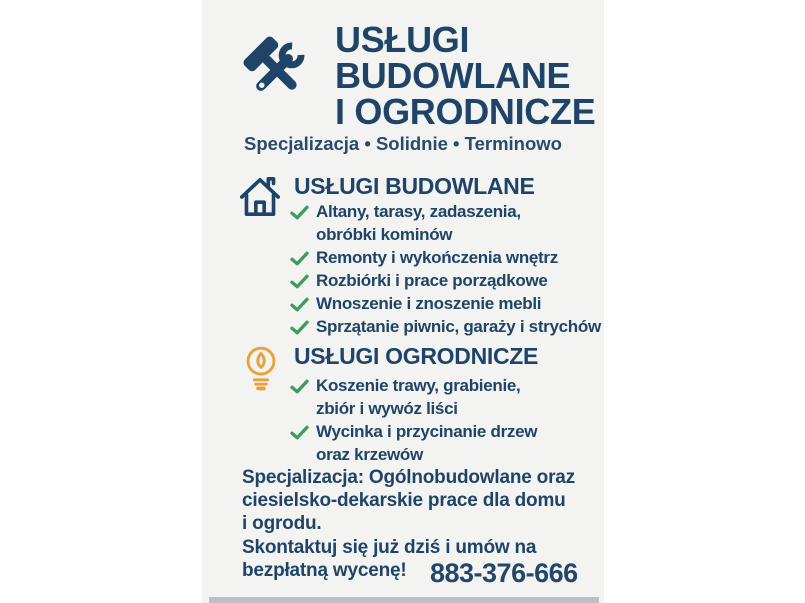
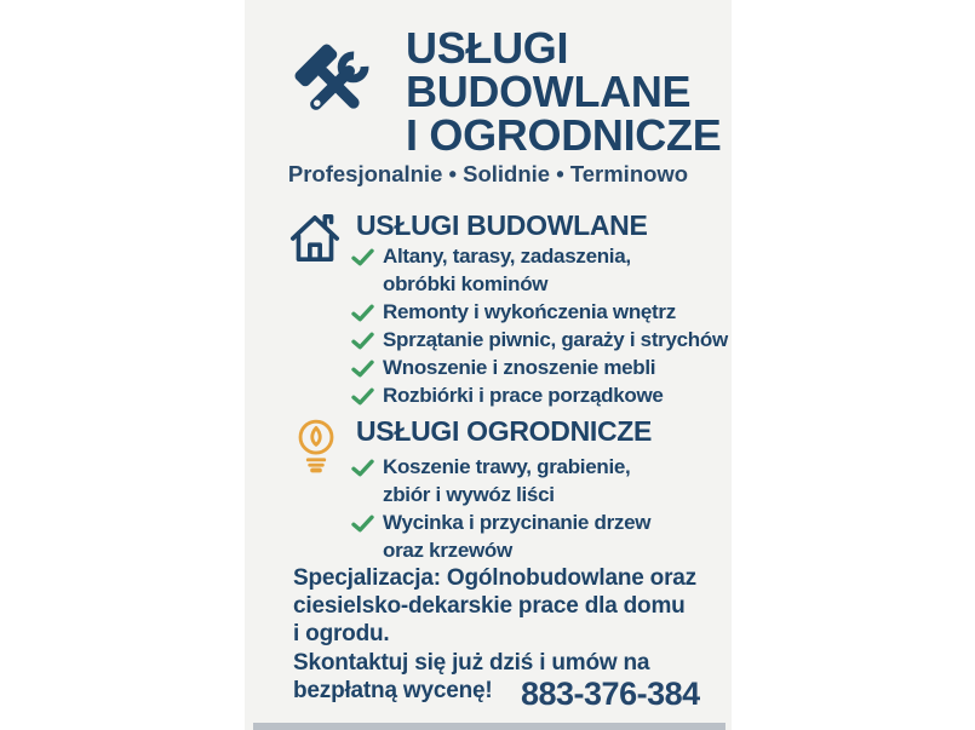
  USŁUGI
  BUDOWLANE
  I OGRODNICZE
- Specjalizacja • Solidnie • Terminowo
+ Profesjonalnie • Solidnie • Terminowo
  USŁUGI BUDOWLANE
  Altany, tarasy, zadaszenia,
  obróbki kominów
  Remonty i wykończenia wnętrz
- Rozbiórki i prace porządkowe
+ Sprzątanie piwnic, garaży i strychów
  Wnoszenie i znoszenie mebli
- Sprzątanie piwnic, garaży i strychów
+ Rozbiórki i prace porządkowe
  USŁUGI OGRODNICZE
  Koszenie trawy, grabienie,
  zbiór i wywóz liści
  Wycinka i przycinanie drzew
  oraz krzewów
  Specjalizacja: Ogólnobudowlane oraz
  ciesielsko-dekarskie prace dla domu
  i ogrodu.
  Skontaktuj się już dziś i umów na
  bezpłatną wycenę!
- 883-376-666
+ 883-376-384
